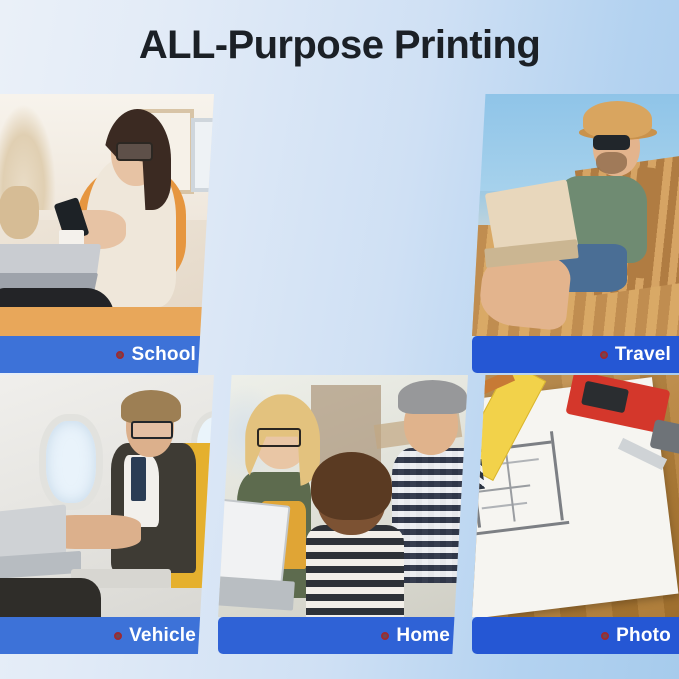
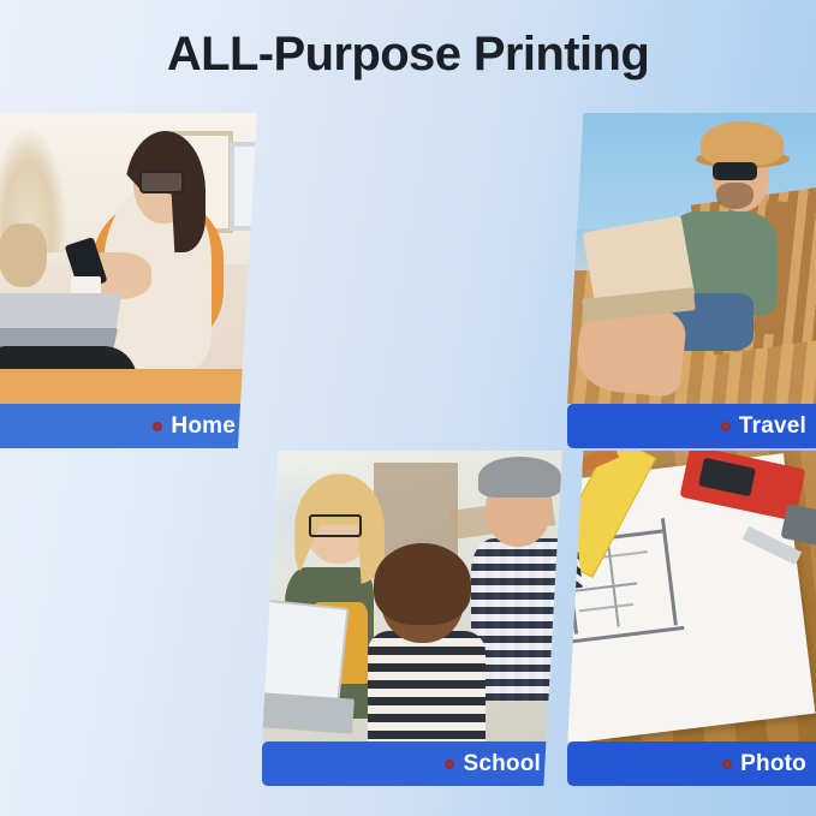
  ALL-Purpose Printing
- School
+ Home
  Travel
- Vehicle
- Home
+ School
  Photo
